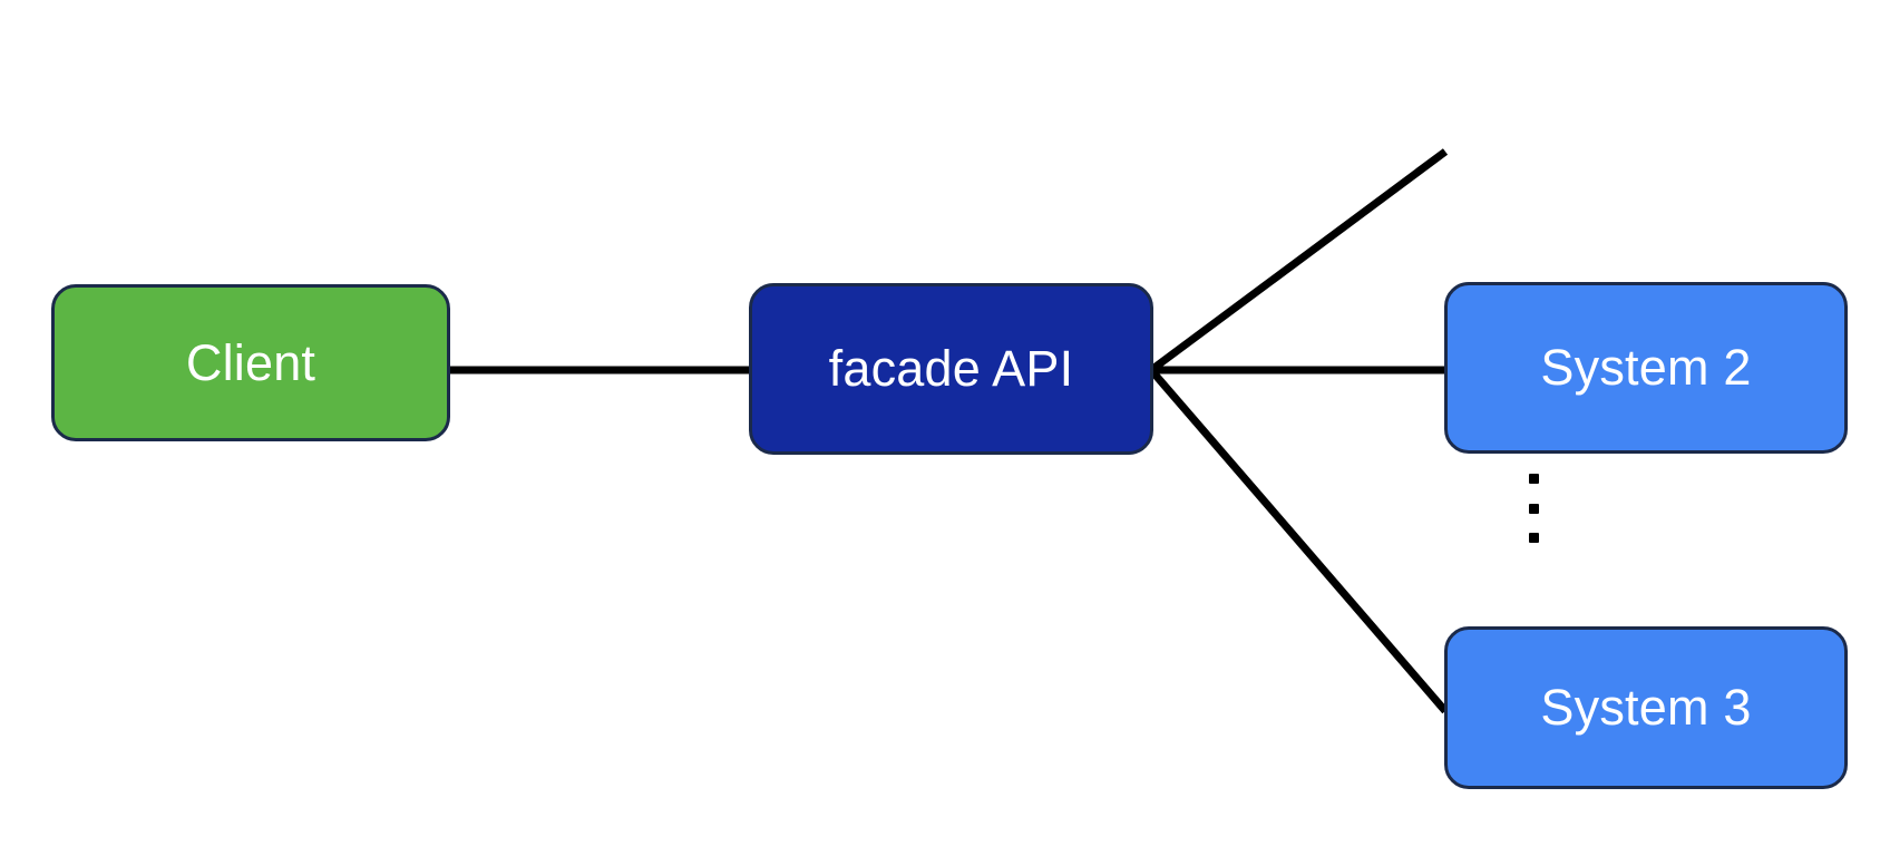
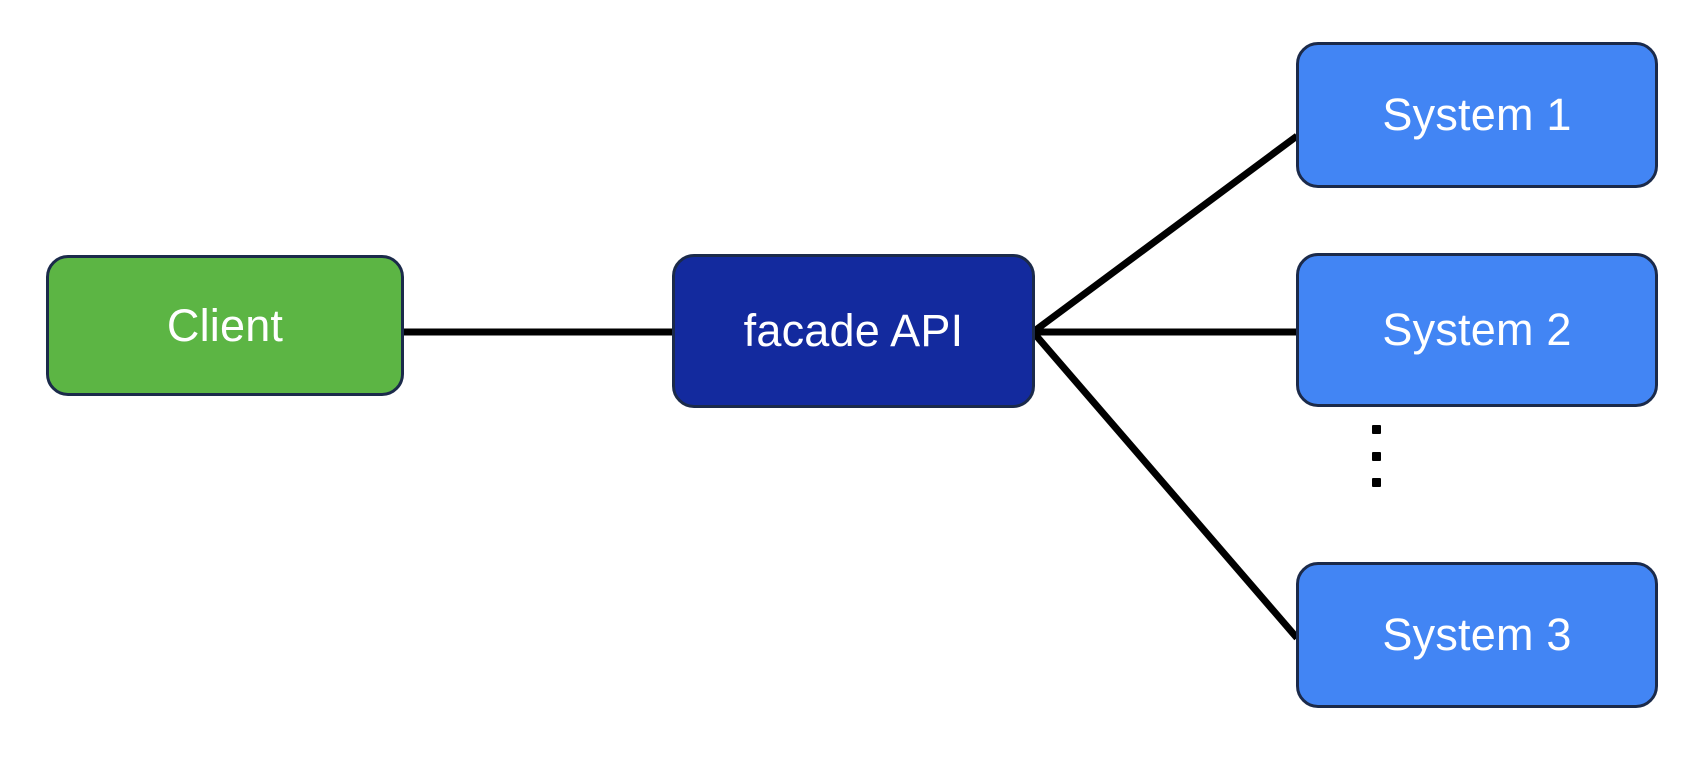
  Client
  facade API
+ System 1
  System 2
  System 3
